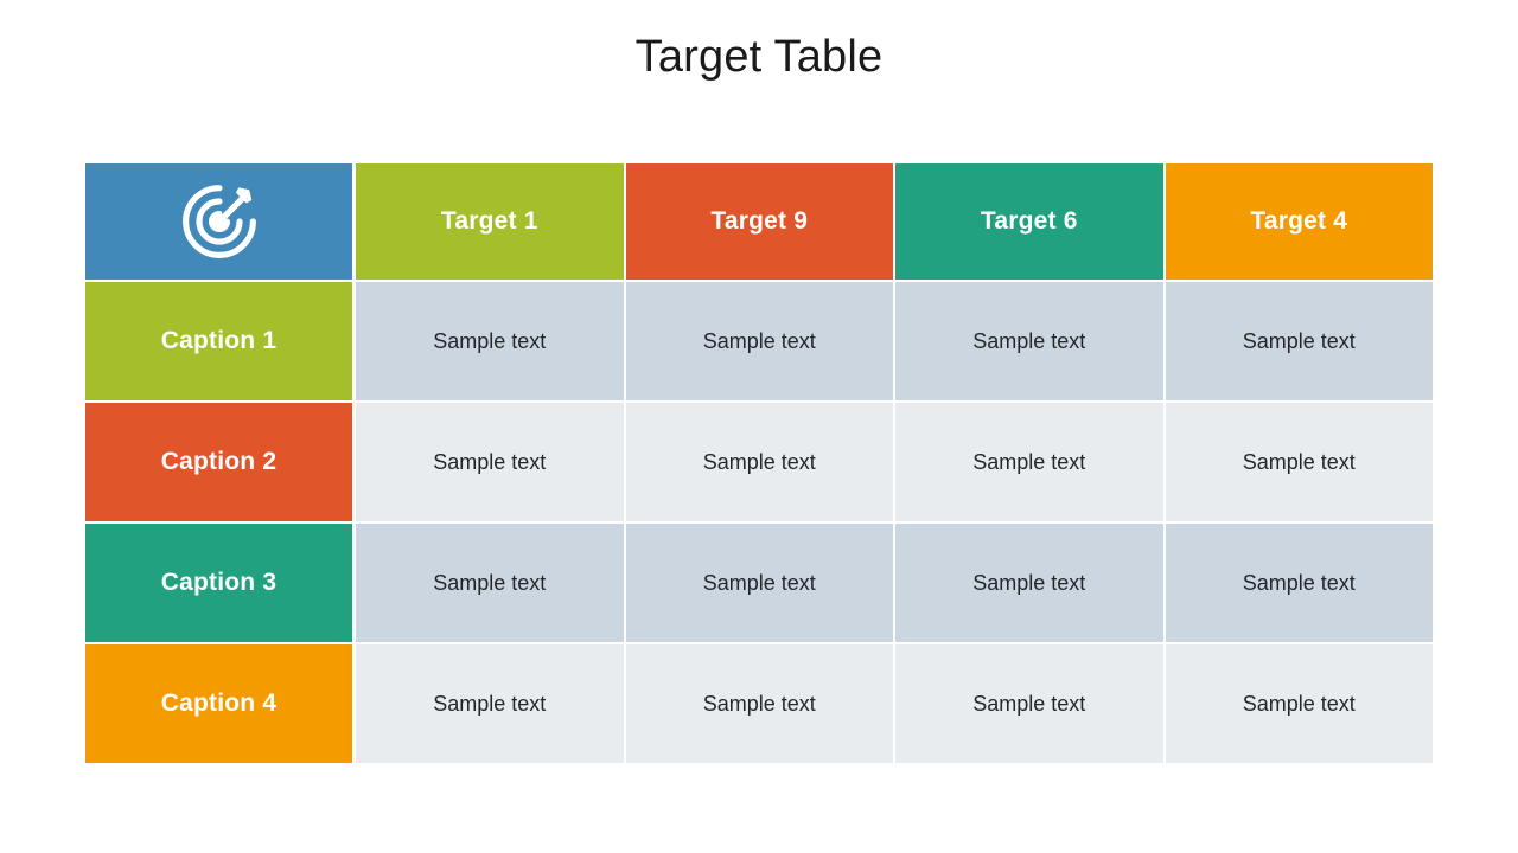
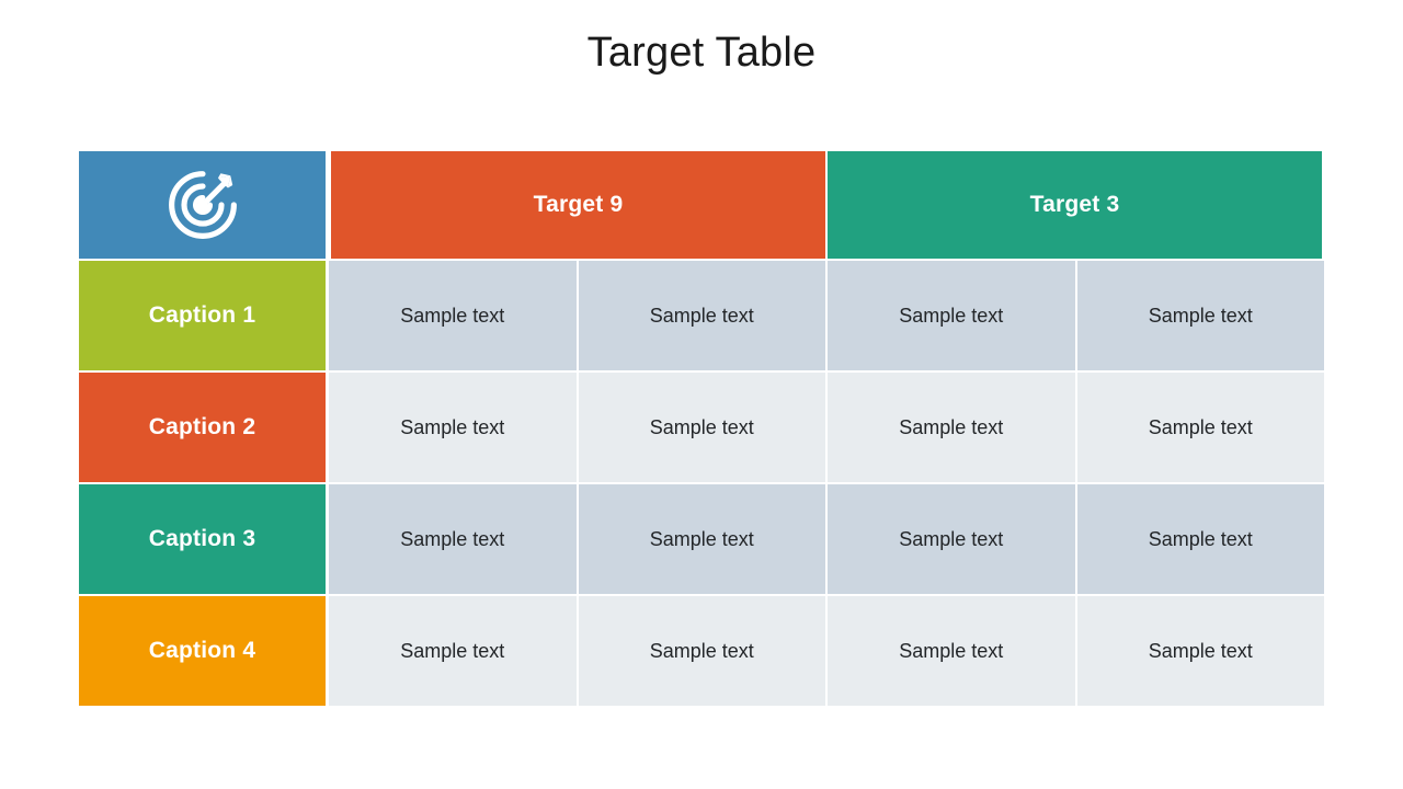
  Target Table
- Target 1
  Target 9
- Target 6
+ Target 3
- Target 4
  Caption 1
  Sample text
  Sample text
  Sample text
  Sample text
  Caption 2
  Sample text
  Sample text
  Sample text
  Sample text
  Caption 3
  Sample text
  Sample text
  Sample text
  Sample text
  Caption 4
  Sample text
  Sample text
  Sample text
  Sample text
